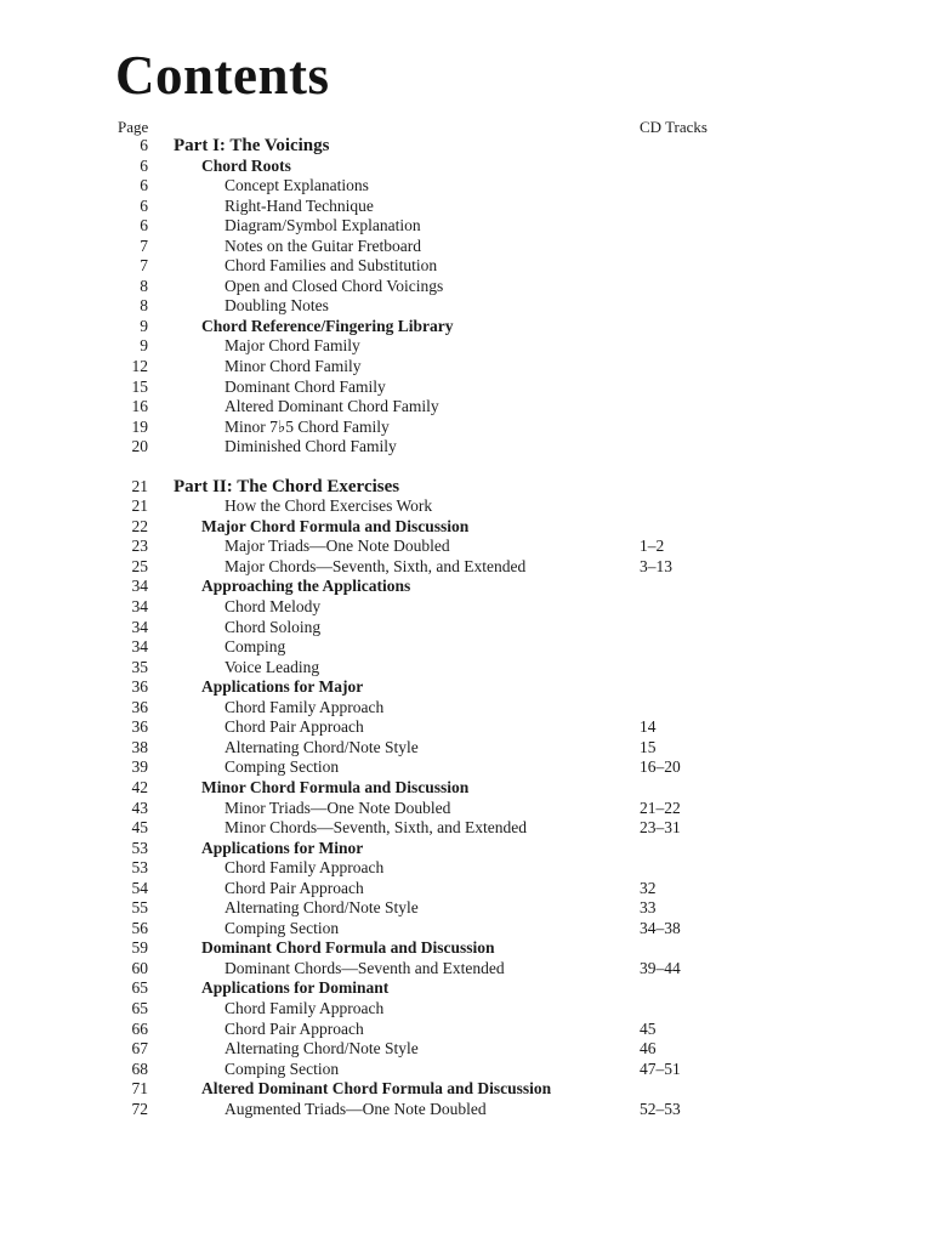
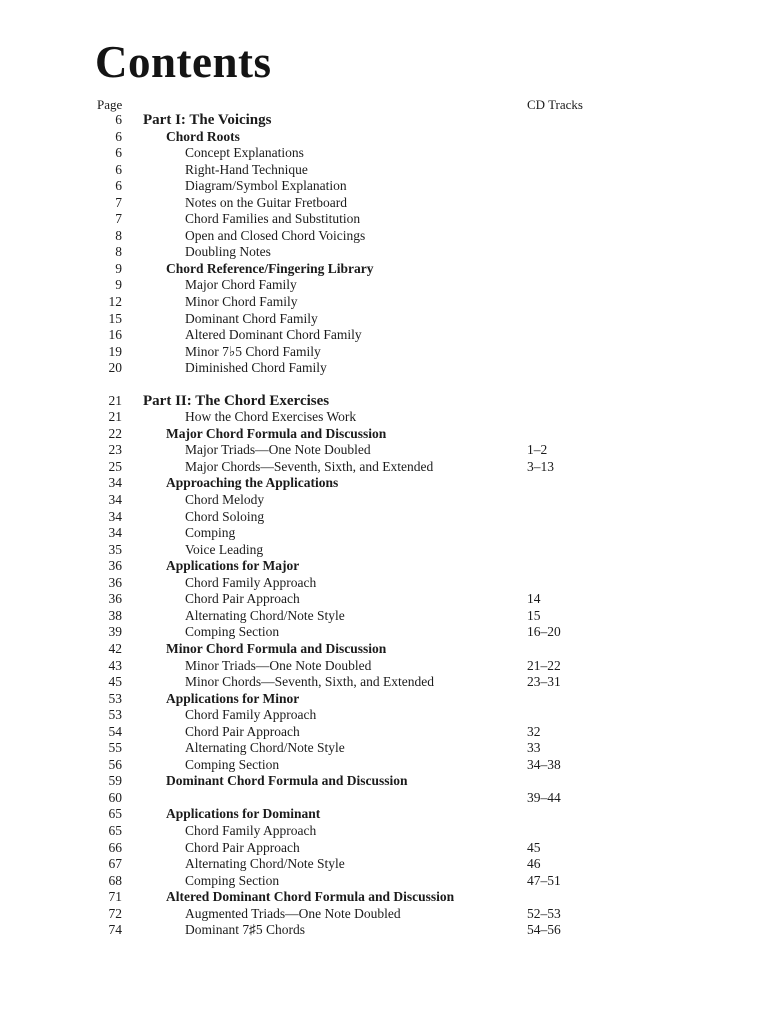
  Contents
  Page
  CD Tracks
  6
  Part I: The Voicings
  6
  Chord Roots
  6
  Concept Explanations
  6
  Right-Hand Technique
  6
  Diagram/Symbol Explanation
  7
  Notes on the Guitar Fretboard
  7
  Chord Families and Substitution
  8
  Open and Closed Chord Voicings
  8
  Doubling Notes
  9
  Chord Reference/Fingering Library
  9
  Major Chord Family
  12
  Minor Chord Family
  15
  Dominant Chord Family
  16
  Altered Dominant Chord Family
  19
  Minor 7♭5 Chord Family
  20
  Diminished Chord Family
  21
  Part II: The Chord Exercises
  21
  How the Chord Exercises Work
  22
  Major Chord Formula and Discussion
  23
  Major Triads—One Note Doubled
  1–2
  25
  Major Chords—Seventh, Sixth, and Extended
  3–13
  34
  Approaching the Applications
  34
  Chord Melody
  34
  Chord Soloing
  34
  Comping
  35
  Voice Leading
  36
  Applications for Major
  36
  Chord Family Approach
  36
  Chord Pair Approach
  14
  38
  Alternating Chord/Note Style
  15
  39
  Comping Section
  16–20
  42
  Minor Chord Formula and Discussion
  43
  Minor Triads—One Note Doubled
  21–22
  45
  Minor Chords—Seventh, Sixth, and Extended
  23–31
  53
  Applications for Minor
  53
  Chord Family Approach
  54
  Chord Pair Approach
  32
  55
  Alternating Chord/Note Style
  33
  56
  Comping Section
  34–38
  59
  Dominant Chord Formula and Discussion
  60
- Dominant Chords—Seventh and Extended
  39–44
  65
  Applications for Dominant
  65
  Chord Family Approach
  66
  Chord Pair Approach
  45
  67
  Alternating Chord/Note Style
  46
  68
  Comping Section
  47–51
  71
  Altered Dominant Chord Formula and Discussion
  72
  Augmented Triads—One Note Doubled
  52–53
+ 74
+ Dominant 7♯5 Chords
+ 54–56
